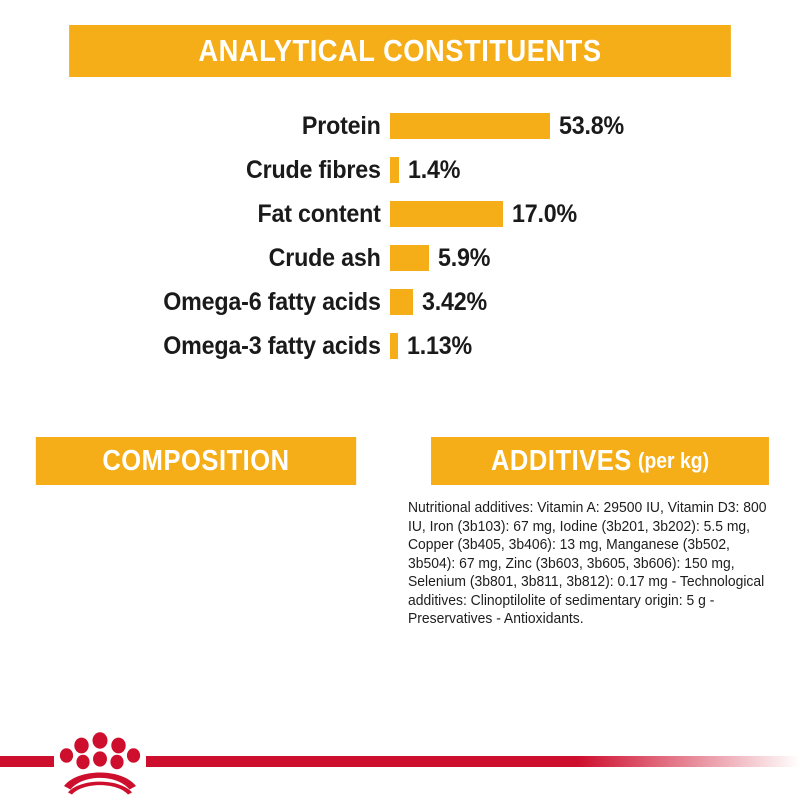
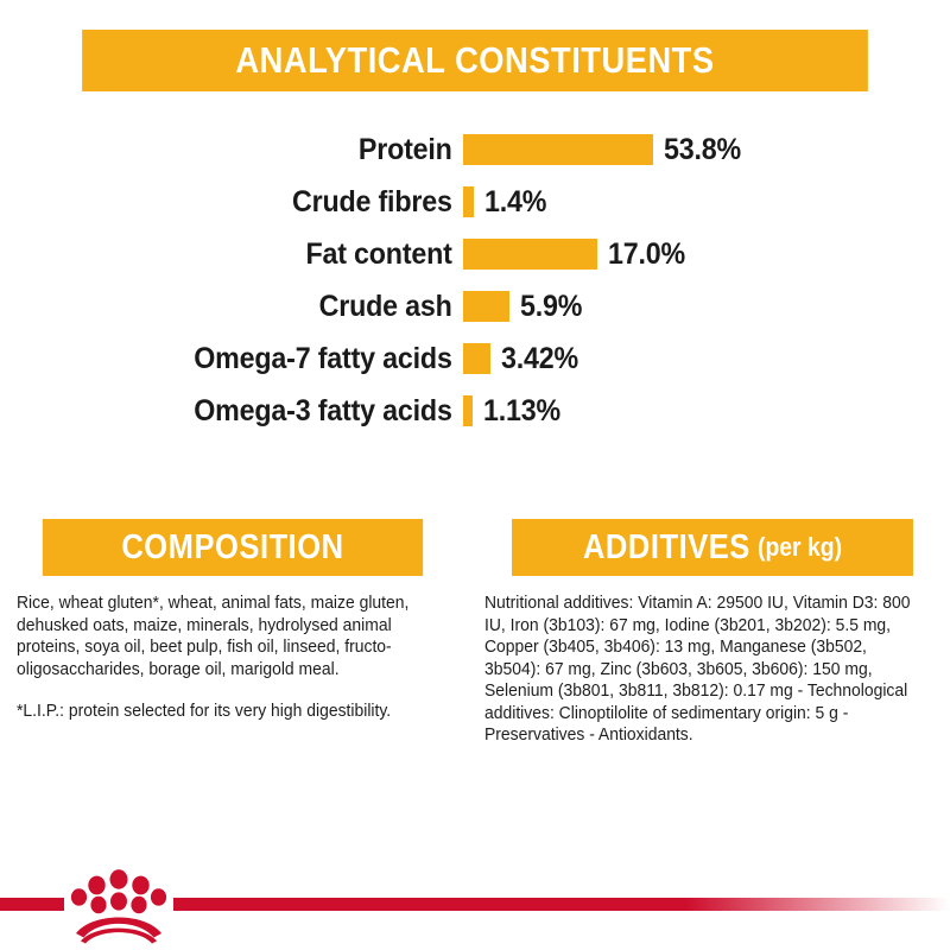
  ANALYTICAL CONSTITUENTS
  Protein
  53.8%
  Crude fibres
  1.4%
  Fat content
  17.0%
  Crude ash
  5.9%
- Omega-6 fatty acids
+ Omega-7 fatty acids
  3.42%
  Omega-3 fatty acids
  1.13%
  COMPOSITION
+ Rice, wheat gluten*, wheat, animal fats, maize gluten, dehusked oats, maize, minerals, hydrolysed animal proteins, soya oil, beet pulp, fish oil, linseed, fructo-oligosaccharides, borage oil, marigold meal.
+ *L.I.P.: protein selected for its very high digestibility.
  ADDITIVES
  (per kg)
  Nutritional additives: Vitamin A: 29500 IU, Vitamin D3: 800 IU, Iron (3b103): 67 mg, Iodine (3b201, 3b202): 5.5 mg, Copper (3b405, 3b406): 13 mg, Manganese (3b502, 3b504): 67 mg, Zinc (3b603, 3b605, 3b606): 150 mg, Selenium (3b801, 3b811, 3b812): 0.17 mg - Technological additives: Clinoptilolite of sedimentary origin: 5 g - Preservatives - Antioxidants.
